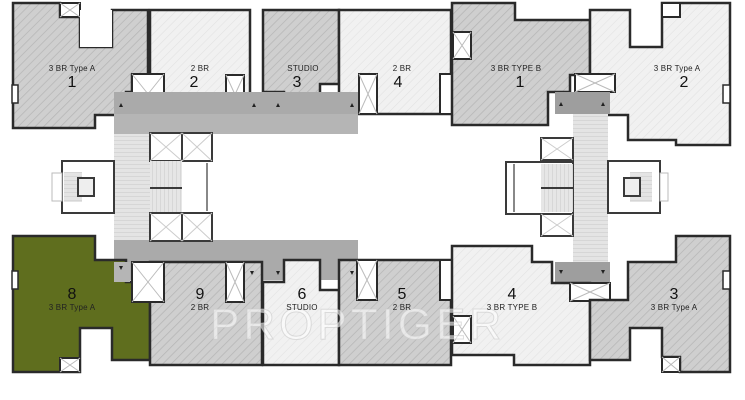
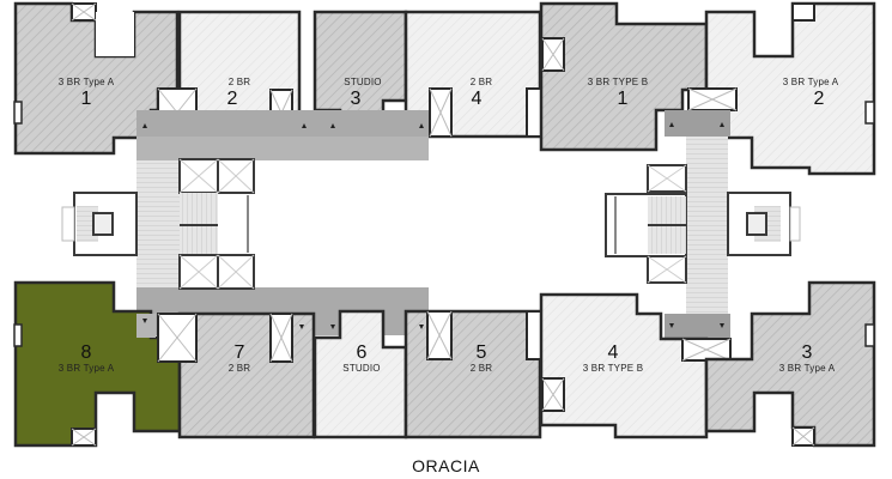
- PROPTIGER
  3 BR Type A
  1
  2 BR
  2
  STUDIO
  3
  2 BR
  4
  3 BR TYPE B
  1
  3 BR Type A
  2
  8
  3 BR Type A
- 9
+ 7
  2 BR
  6
  STUDIO
  5
  2 BR
  4
  3 BR TYPE B
  3
  3 BR Type A
+ ORACIA
